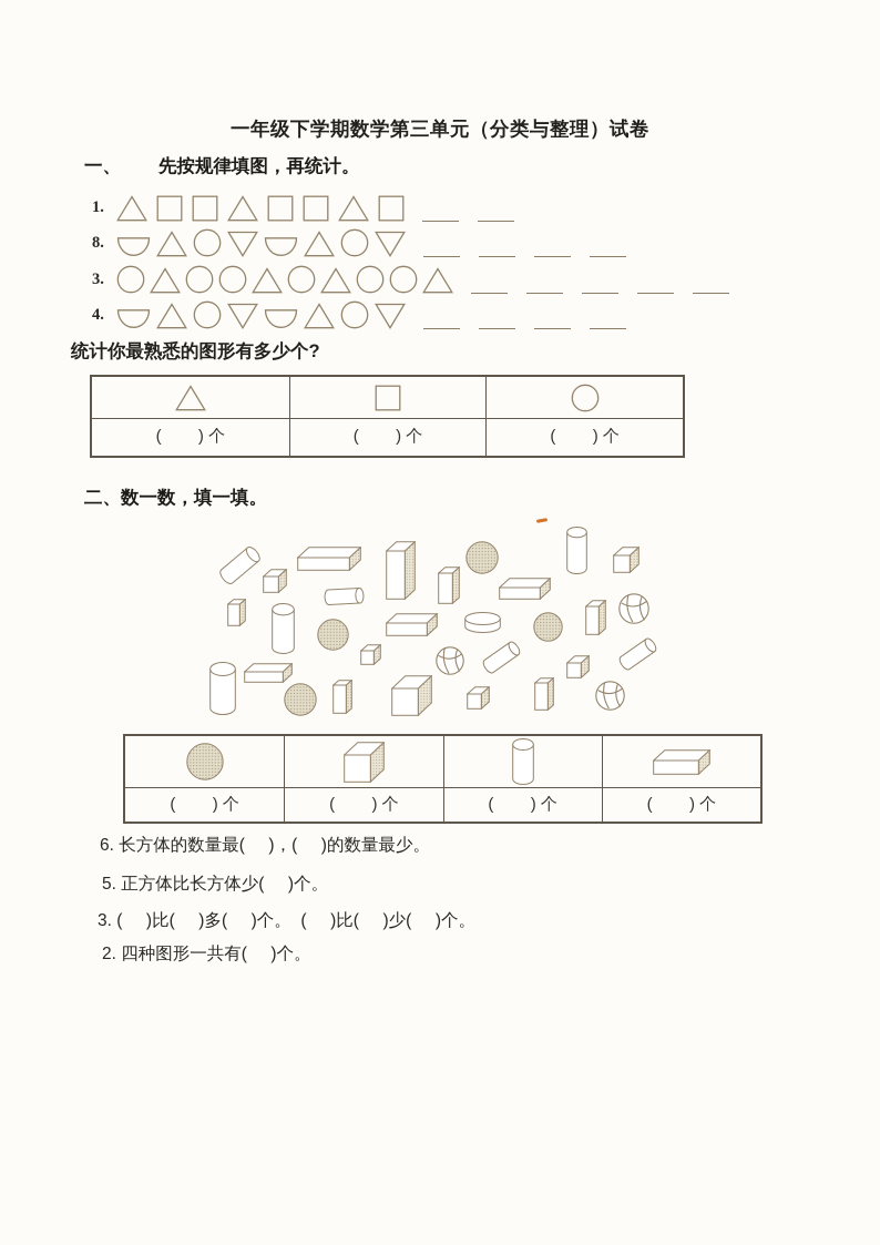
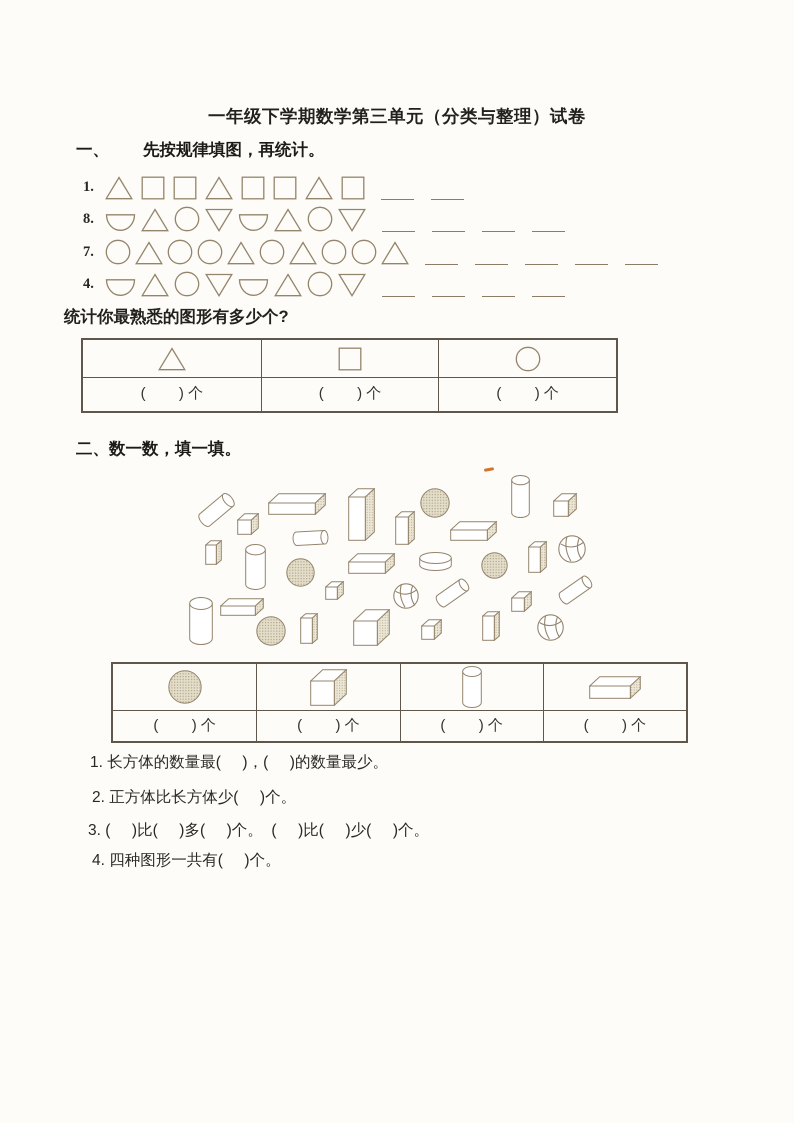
  一年级下学期数学第三单元（分类与整理）试卷
  一、 先按规律填图，再统计。
  1.
  8.
- 3.
+ 7.
  4.
  统计你最熟悉的图形有多少个?
  ( ) 个
  ( ) 个
  ( ) 个
  二、数一数，填一填。
  ( ) 个
  ( ) 个
  ( ) 个
  ( ) 个
- 6. 长方体的数量最( )，( )的数量最少。
+ 1. 长方体的数量最( )，( )的数量最少。
- 5. 正方体比长方体少( )个。
+ 2. 正方体比长方体少( )个。
  3. ( )比( )多( )个。 ( )比( )少( )个。
- 2. 四种图形一共有( )个。
+ 4. 四种图形一共有( )个。
